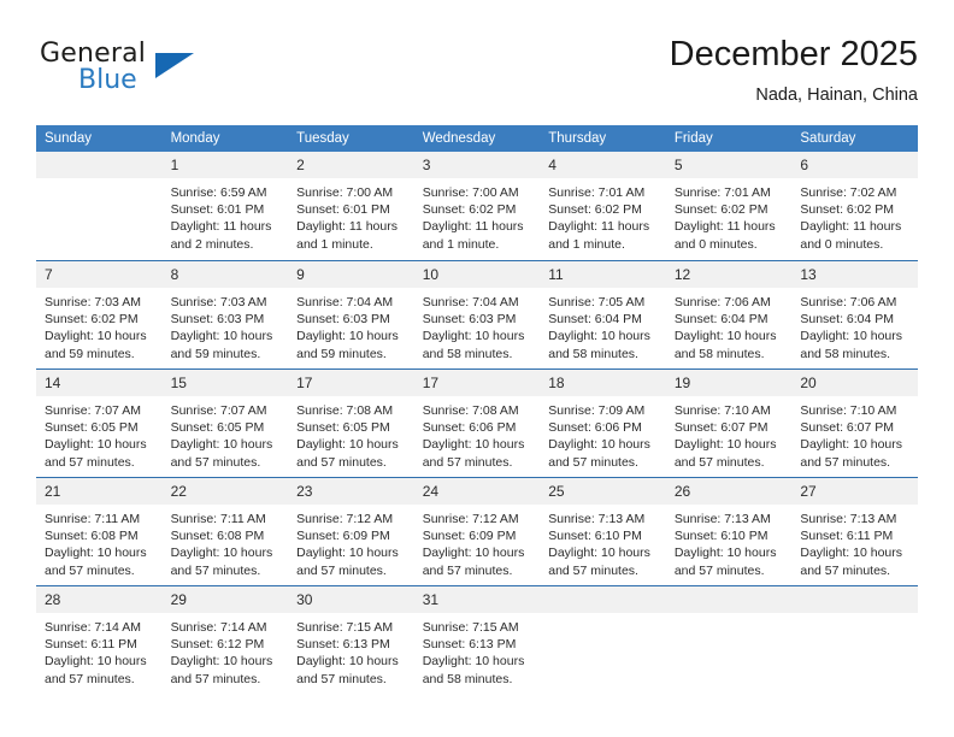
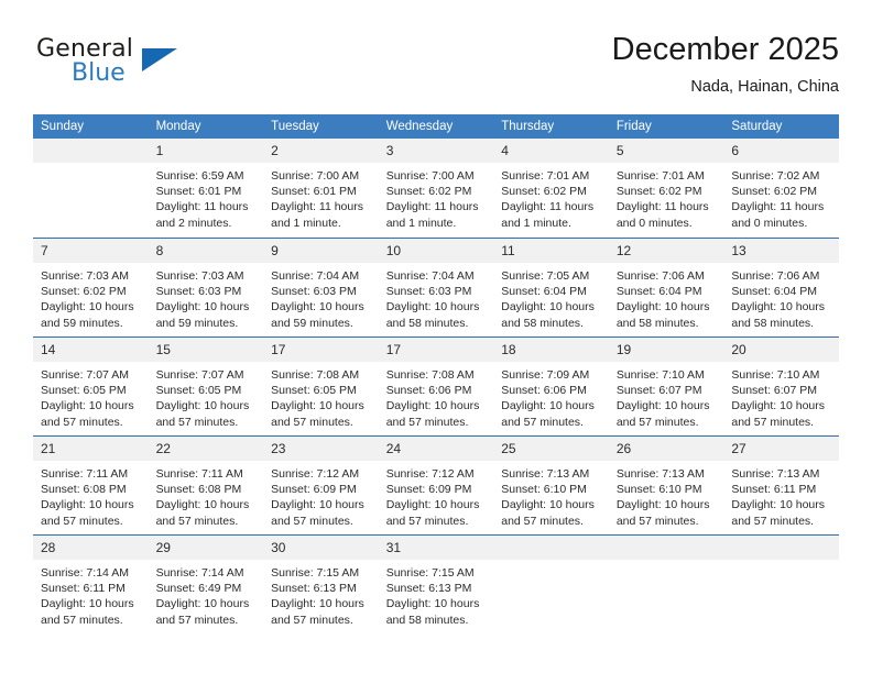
  General
  Blue
  December 2025
  Nada, Hainan, China
  Sunday	Monday	Tuesday	Wednesday	Thursday	Friday	Saturday
  	1Sunrise: 6:59 AMSunset: 6:01 PMDaylight: 11 hours and 2 minutes.	2Sunrise: 7:00 AMSunset: 6:01 PMDaylight: 11 hours and 1 minute.	3Sunrise: 7:00 AMSunset: 6:02 PMDaylight: 11 hours and 1 minute.	4Sunrise: 7:01 AMSunset: 6:02 PMDaylight: 11 hours and 1 minute.	5Sunrise: 7:01 AMSunset: 6:02 PMDaylight: 11 hours and 0 minutes.	6Sunrise: 7:02 AMSunset: 6:02 PMDaylight: 11 hours and 0 minutes.
  7Sunrise: 7:03 AMSunset: 6:02 PMDaylight: 10 hours and 59 minutes.	8Sunrise: 7:03 AMSunset: 6:03 PMDaylight: 10 hours and 59 minutes.	9Sunrise: 7:04 AMSunset: 6:03 PMDaylight: 10 hours and 59 minutes.	10Sunrise: 7:04 AMSunset: 6:03 PMDaylight: 10 hours and 58 minutes.	11Sunrise: 7:05 AMSunset: 6:04 PMDaylight: 10 hours and 58 minutes.	12Sunrise: 7:06 AMSunset: 6:04 PMDaylight: 10 hours and 58 minutes.	13Sunrise: 7:06 AMSunset: 6:04 PMDaylight: 10 hours and 58 minutes.
  14Sunrise: 7:07 AMSunset: 6:05 PMDaylight: 10 hours and 57 minutes.	15Sunrise: 7:07 AMSunset: 6:05 PMDaylight: 10 hours and 57 minutes.	17Sunrise: 7:08 AMSunset: 6:05 PMDaylight: 10 hours and 57 minutes.	17Sunrise: 7:08 AMSunset: 6:06 PMDaylight: 10 hours and 57 minutes.	18Sunrise: 7:09 AMSunset: 6:06 PMDaylight: 10 hours and 57 minutes.	19Sunrise: 7:10 AMSunset: 6:07 PMDaylight: 10 hours and 57 minutes.	20Sunrise: 7:10 AMSunset: 6:07 PMDaylight: 10 hours and 57 minutes.
  21Sunrise: 7:11 AMSunset: 6:08 PMDaylight: 10 hours and 57 minutes.	22Sunrise: 7:11 AMSunset: 6:08 PMDaylight: 10 hours and 57 minutes.	23Sunrise: 7:12 AMSunset: 6:09 PMDaylight: 10 hours and 57 minutes.	24Sunrise: 7:12 AMSunset: 6:09 PMDaylight: 10 hours and 57 minutes.	25Sunrise: 7:13 AMSunset: 6:10 PMDaylight: 10 hours and 57 minutes.	26Sunrise: 7:13 AMSunset: 6:10 PMDaylight: 10 hours and 57 minutes.	27Sunrise: 7:13 AMSunset: 6:11 PMDaylight: 10 hours and 57 minutes.
- 28Sunrise: 7:14 AMSunset: 6:11 PMDaylight: 10 hours and 57 minutes.	29Sunrise: 7:14 AMSunset: 6:12 PMDaylight: 10 hours and 57 minutes.	30Sunrise: 7:15 AMSunset: 6:13 PMDaylight: 10 hours and 57 minutes.	31Sunrise: 7:15 AMSunset: 6:13 PMDaylight: 10 hours and 58 minutes.
+ 28Sunrise: 7:14 AMSunset: 6:11 PMDaylight: 10 hours and 57 minutes.	29Sunrise: 7:14 AMSunset: 6:49 PMDaylight: 10 hours and 57 minutes.	30Sunrise: 7:15 AMSunset: 6:13 PMDaylight: 10 hours and 57 minutes.	31Sunrise: 7:15 AMSunset: 6:13 PMDaylight: 10 hours and 58 minutes.
